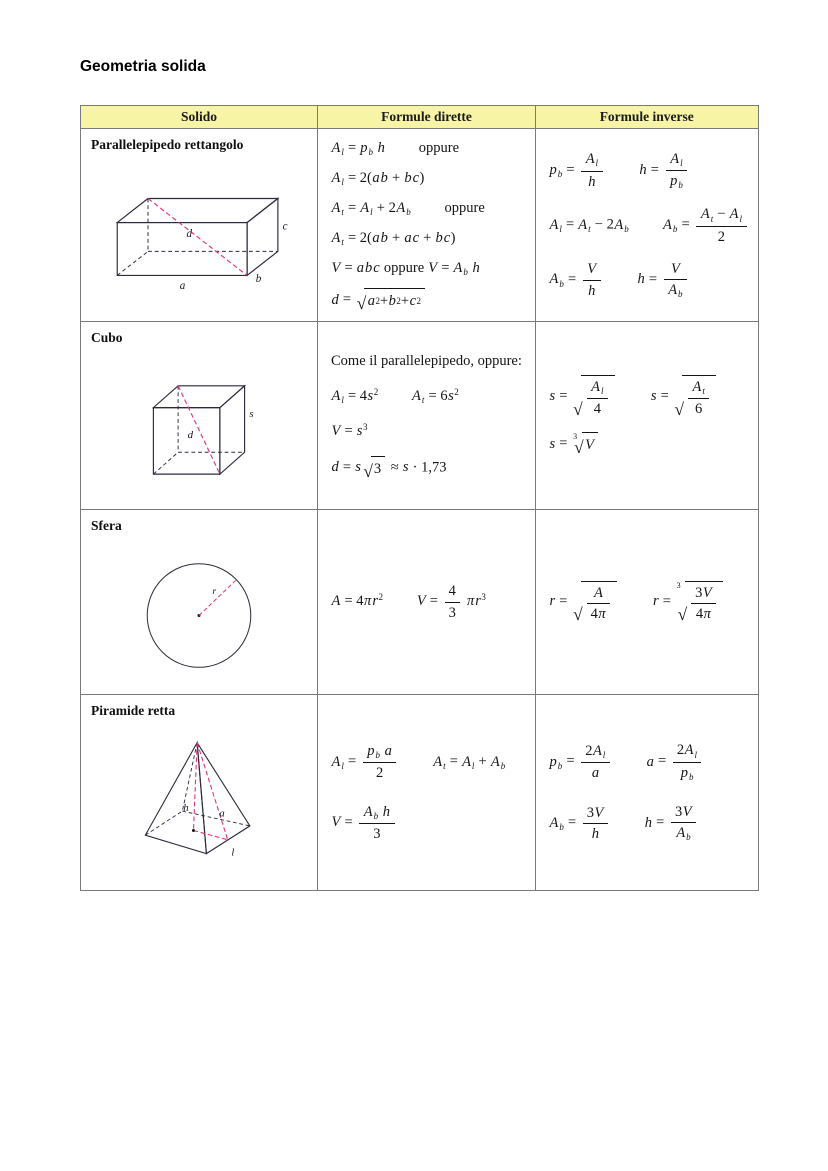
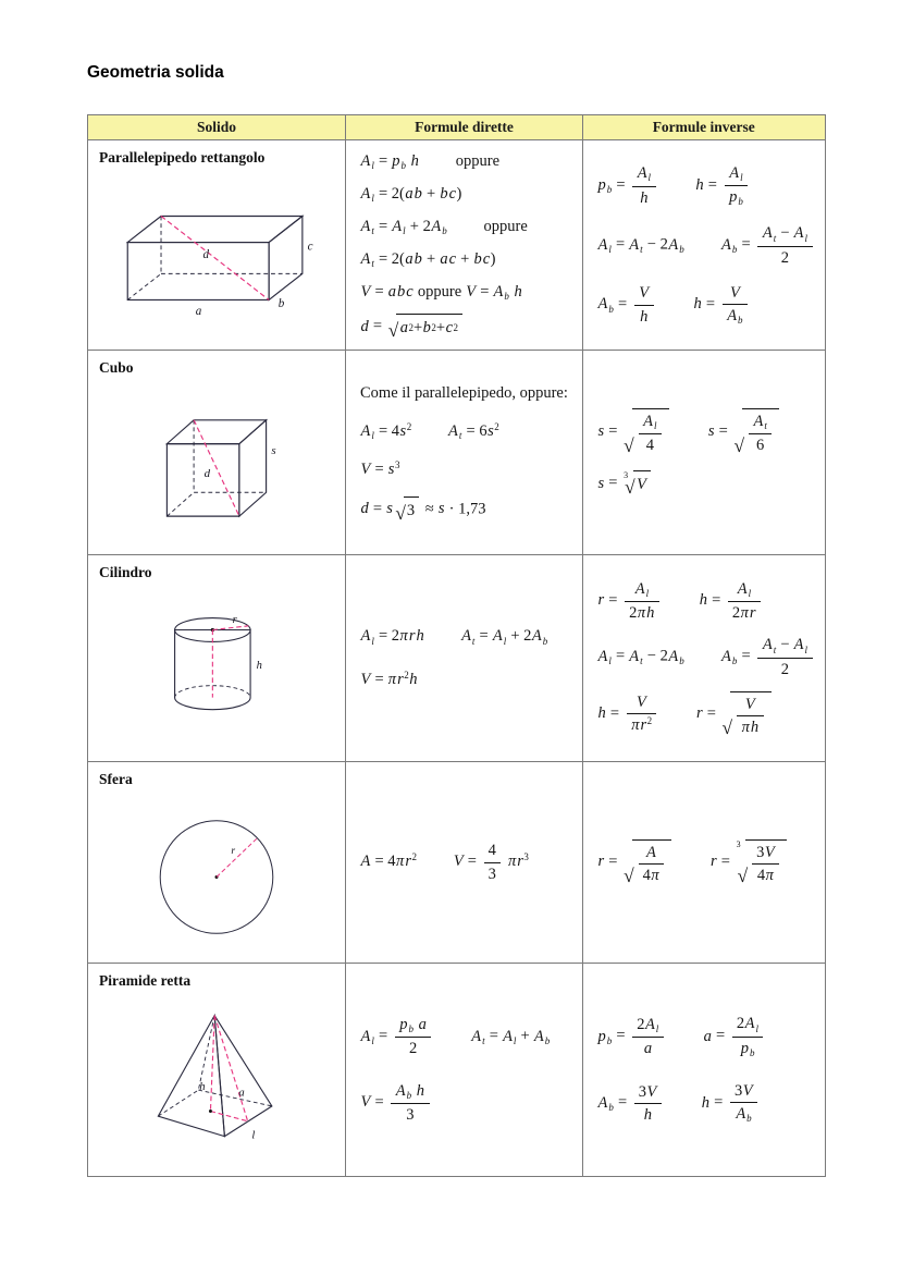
  Geometria solida
  Solido	Formule dirette	Formule inverse
  Parallelepipedo rettangolo a b c d	Al = pb h oppure Al = 2(ab + bc) At = Al + 2Ab oppure At = 2(ab + ac + bc) V = abc oppure V = Ab h d = √a2 + b2 + c2	pb = Alhh = Alpb Al = At − 2Ab Ab = At − Al2 Ab = Vhh = VAb
  Cubo d s	Come il parallelepipedo, oppure: Al = 4s2 At = 6s2 V = s3 d = s √3 ≈ s · 1,73	s = √Al4s = √At6 s = 3√V
+ Cilindro r h	Al = 2πrh At = Al + 2Ab V = πr2h	r = Al2πhh = Al2πr Al = At − 2Ab Ab = At − Al2 h = Vπr2r = √Vπh
  Sfera r	A = 4πr2 V = 43 πr3	r = √A4πr = 3√3V4π
  Piramide retta h a l	Al = pb a2At = Al + Ab V = Ab h3	pb = 2Alaa = 2Alpb Ab = 3Vhh = 3VAb
